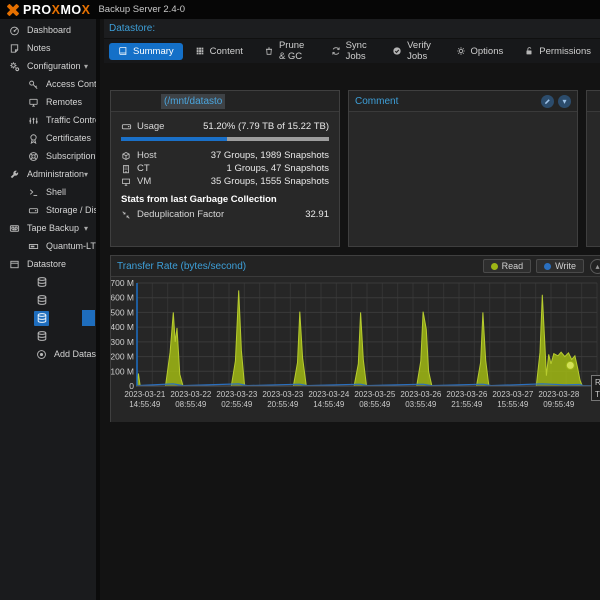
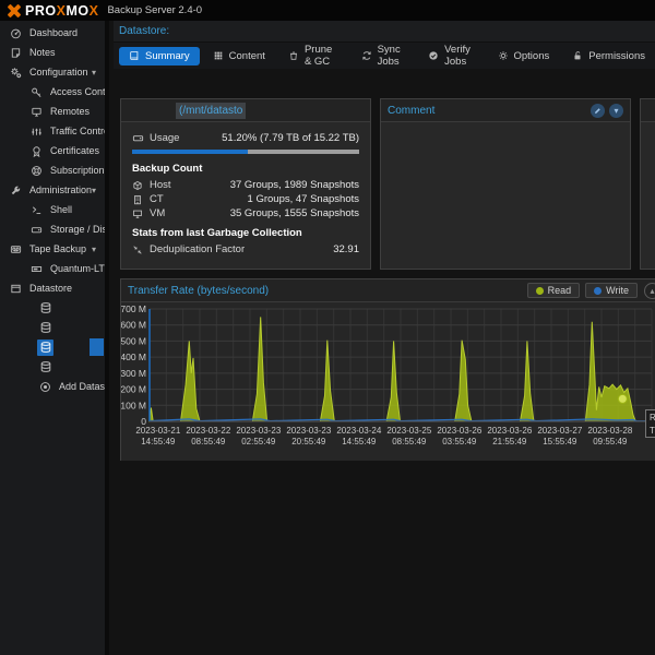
  PROXMOX
  Backup Server 2.4-0
  Dashboard
  Notes
  Configuration
  ▾
  Access Cont
  Remotes
  Traffic Contr
  Certificates
  Subscription
  Administration
  ▾
  Shell
  Storage / Dis
  Tape Backup
  ▾
  Quantum-LT
  Datastore
  Datastore:
  Summary
  Content
  Prune & GC
  Sync Jobs
  Verify Jobs
  Options
  Permissions
  (/mnt/datasto
  Usage
  51.20% (7.79 TB of 15.22 TB)
+ Backup Count
  Host
  37 Groups, 1989 Snapshots
  CT
  1 Groups, 47 Snapshots
  VM
  35 Groups, 1555 Snapshots
  Stats from last Garbage Collection
  Deduplication Factor
  32.91
  Comment
  ▾
  Transfer Rate (bytes/second)
  Read
  Write
  ▴
  0
  100 M
  200 M
  300 M
  400 M
  500 M
  600 M
  700 M
  2023-03-21
  14:55:49
  2023-03-22
  08:55:49
  2023-03-23
  02:55:49
  2023-03-23
  20:55:49
  2023-03-24
  14:55:49
  2023-03-25
  08:55:49
  2023-03-26
  03:55:49
  2023-03-26
  21:55:49
  2023-03-27
  15:55:49
  2023-03-28
  09:55:49
